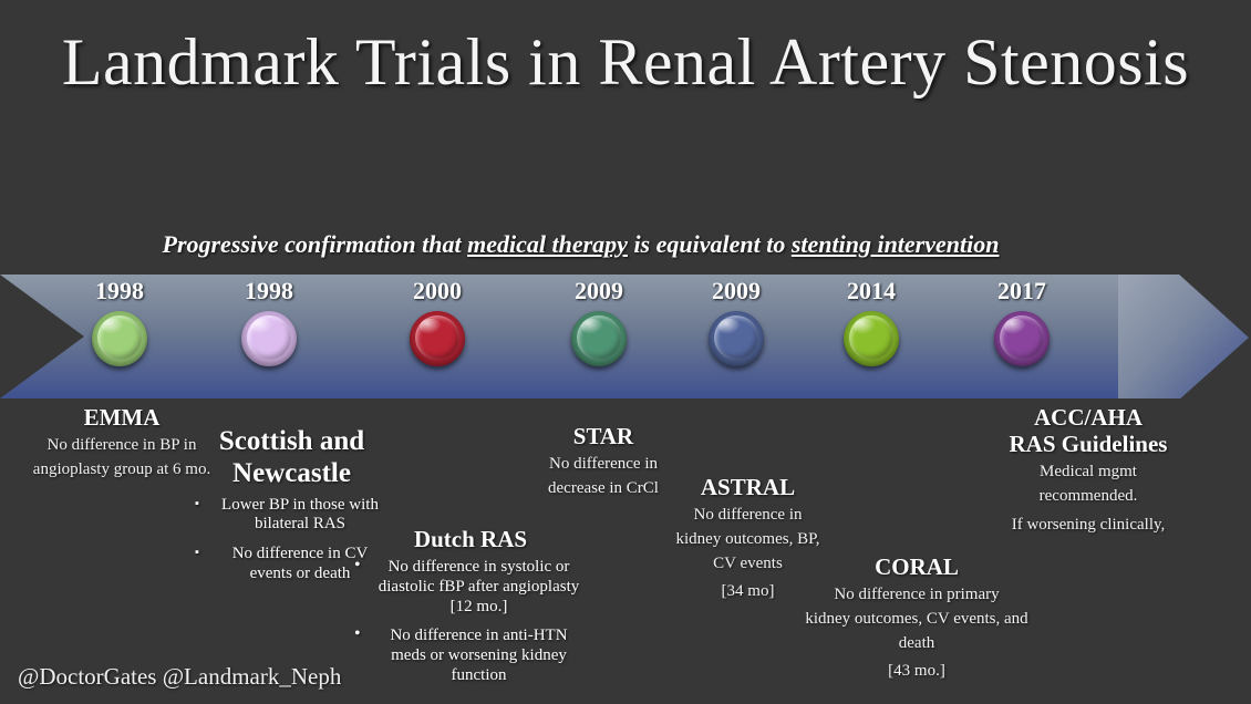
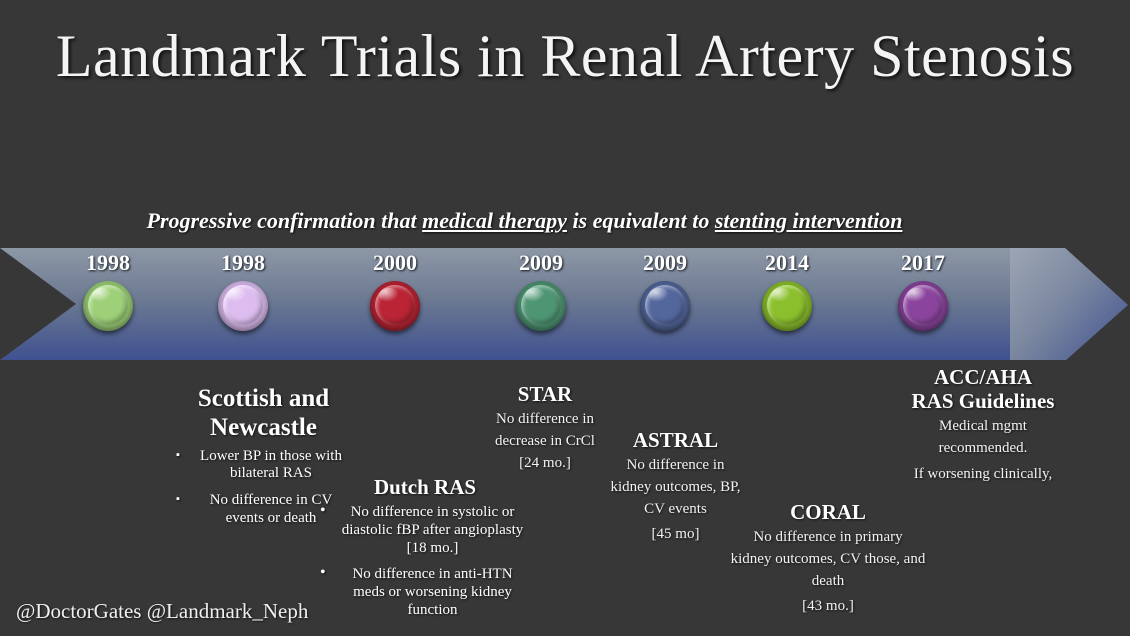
  Landmark Trials in Renal Artery Stenosis
  Progressive confirmation that medical therapy is equivalent to stenting intervention
  1998
  1998
  2000
  2009
  2009
  2014
  2017
- EMMA
- No difference in BP in
- angioplasty group at 6 mo.
  Scottish and
  Newcastle
  ▪
  Lower BP in those with bilateral RAS
  ▪
  No difference in CV events or death
  Dutch RAS
  •
- No difference in systolic or diastolic fBP after angioplasty [12 mo.]
+ No difference in systolic or diastolic fBP after angioplasty [18 mo.]
  •
  No difference in anti-HTN meds or worsening kidney function
  STAR
  No difference in
  decrease in CrCl
+ [24 mo.]
  ASTRAL
  No difference in
  kidney outcomes, BP,
  CV events
- [34 mo]
+ [45 mo]
  CORAL
  No difference in primary
- kidney outcomes, CV events, and
+ kidney outcomes, CV those, and
  death
  [43 mo.]
  ACC/AHA
  RAS Guidelines
  Medical mgmt
  recommended.
  If worsening clinically,
  @DoctorGates @Landmark_Neph
